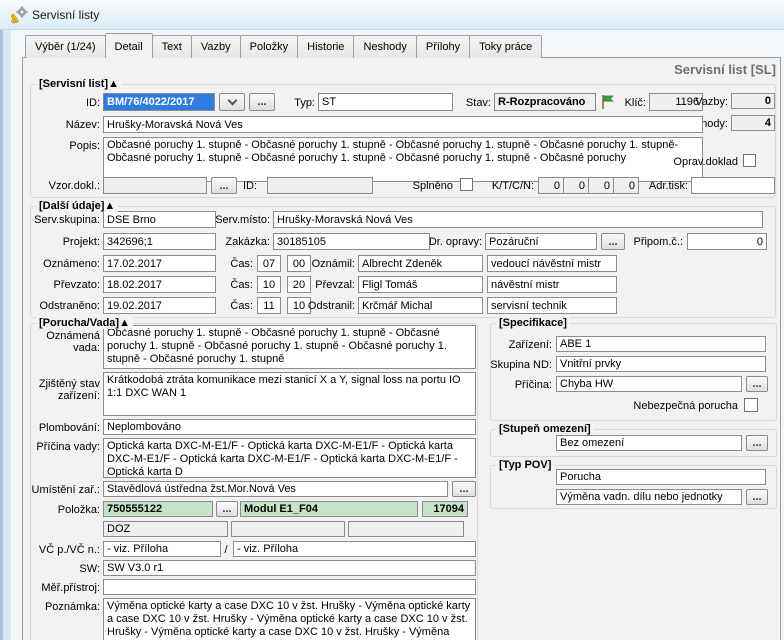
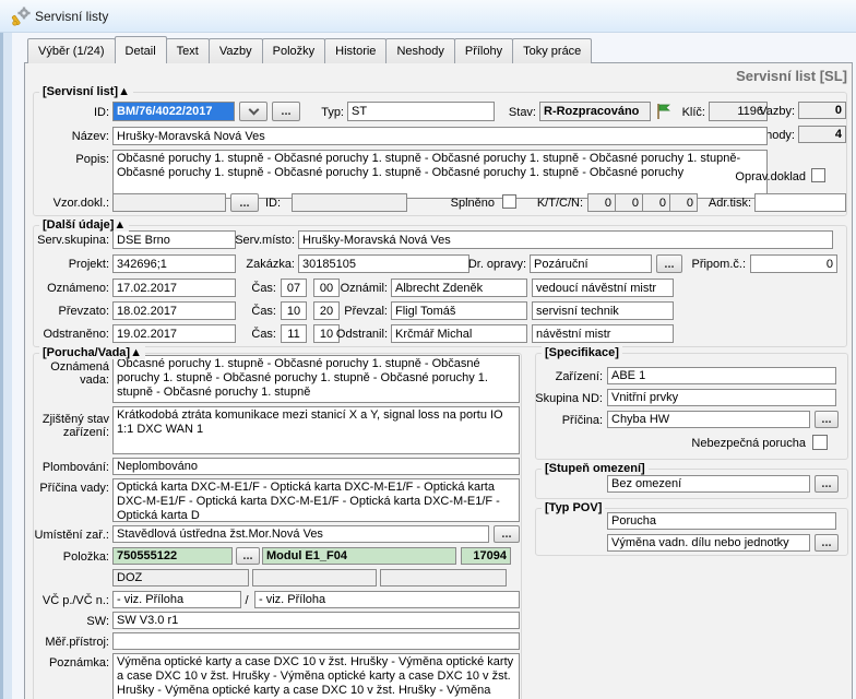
  Servisní listy
  Výběr (1/24)
  Detail
  Text
  Vazby
  Položky
  Historie
  Neshody
  Přílohy
  Toky práce
  Servisní list [SL]
  [Servisní list]▲
  ID:
  BM/76/4022/2017
  ...
  Typ:
  ST
  Stav:
  R-Rozpracováno
  Klíč:
  1196
  Vazby:
  0
  4
  Název:
  Hrušky-Moravská Nová Ves
  Popis:
  Občasné poruchy 1. stupně - Občasné poruchy 1. stupně - Občasné poruchy 1. stupně - Občasné poruchy 1. stupně- Občasné poruchy 1. stupně - Občasné poruchy 1. stupně - Občasné poruchy 1. stupně - Občasné poruchy
  Oprav.doklad
  Vzor.dokl.:
  ...
  ID:
  Splněno
  K/T/C/N:
  0
  0
  0
  0
  Adr.tisk:
  [Další údaje]▲
  Serv.skupina:
  DSE Brno
  Serv.místo:
  Hrušky-Moravská Nová Ves
  Projekt:
  342696;1
  Zakázka:
  30185105
  Dr. opravy:
  Pozáruční
  ...
  Připom.č.:
  0
  Oznámeno:
  17.02.2017
  Čas:
  07
  00
  Oznámil:
  Albrecht Zdeněk
  vedoucí návěstní mistr
  Převzato:
  18.02.2017
  Čas:
  10
  20
  Převzal:
  Fligl Tomáš
- návěstní mistr
+ servisní technik
  Odstraněno:
  19.02.2017
  Čas:
  11
  10
  Odstranil:
  Krčmář Michal
- servisní technik
+ návěstní mistr
  [Porucha/Vada]▲
  Oznámená vada:
  Občasné poruchy 1. stupně - Občasné poruchy 1. stupně - Občasné poruchy 1. stupně - Občasné poruchy 1. stupně - Občasné poruchy 1. stupně - Občasné poruchy 1. stupně
  Zjištěný stav zařízení:
  Krátkodobá ztráta komunikace mezi stanicí X a Y, signal loss na portu IO 1:1 DXC WAN 1
  Plombování:
  Neplombováno
  Příčina vady:
  Optická karta DXC-M-E1/F - Optická karta DXC-M-E1/F - Optická karta DXC-M-E1/F - Optická karta DXC-M-E1/F - Optická karta DXC-M-E1/F - Optická karta D
  Umístění zař.:
  Stavědlová ústředna žst.Mor.Nová Ves
  ...
  Položka:
  750555122
  ...
  Modul E1_F04
  17094
  DOZ
  VČ p./VČ n.:
  - viz. Příloha
  /
  - viz. Příloha
  SW:
  SW V3.0 r1
  Měř.přístroj:
  Poznámka:
  Výměna optické karty a case DXC 10 v žst. Hrušky - Výměna optické karty a case DXC 10 v žst. Hrušky - Výměna optické karty a case DXC 10 v žst. Hrušky - Výměna optické karty a case DXC 10 v žst. Hrušky - Výměna
  [Specifikace]
  Zařízení:
  ABE 1
  Skupina ND:
  Vnitřní prvky
  Příčina:
  Chyba HW
  ...
  Nebezpečná porucha
  [Stupeň omezení]
  Bez omezení
  ...
  [Typ POV]
  Porucha
  Výměna vadn. dílu nebo jednotky
  ...
